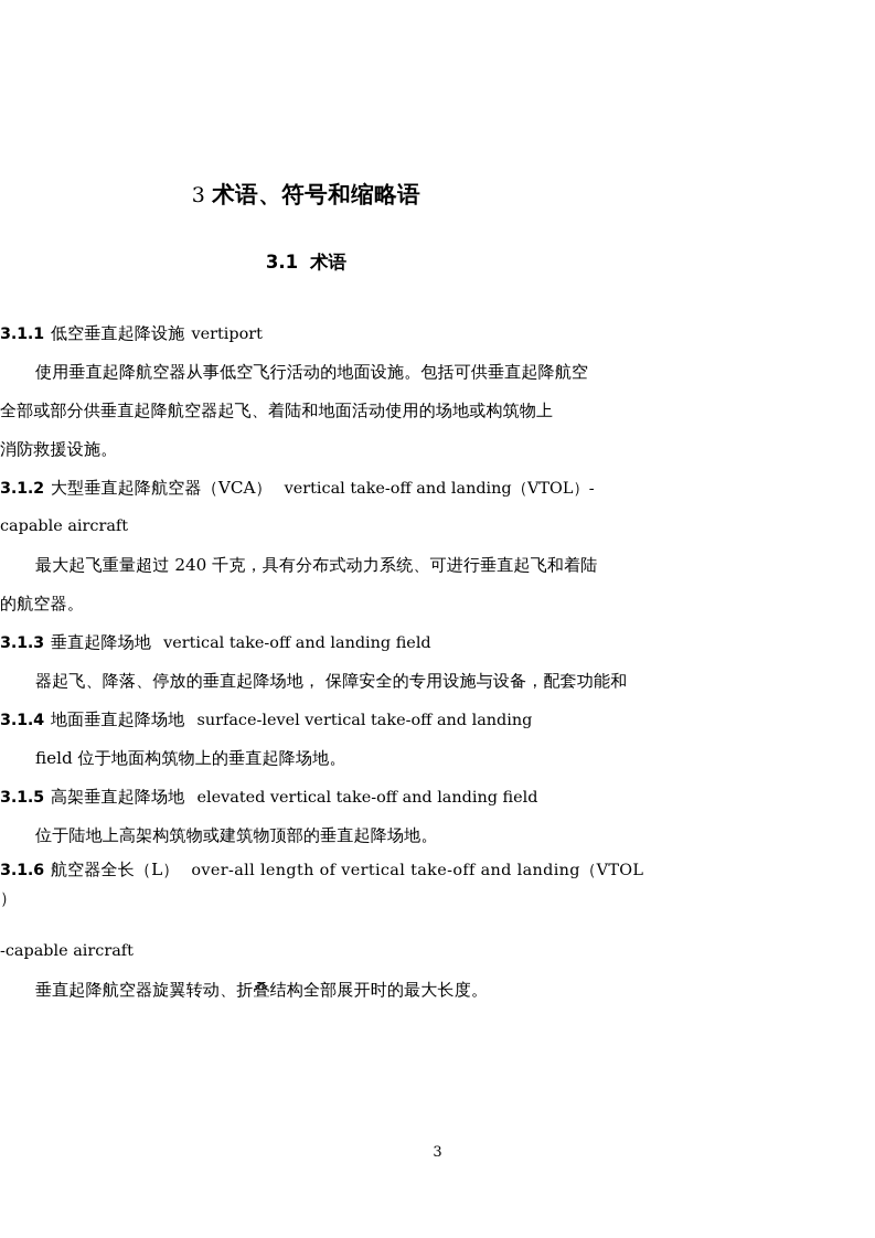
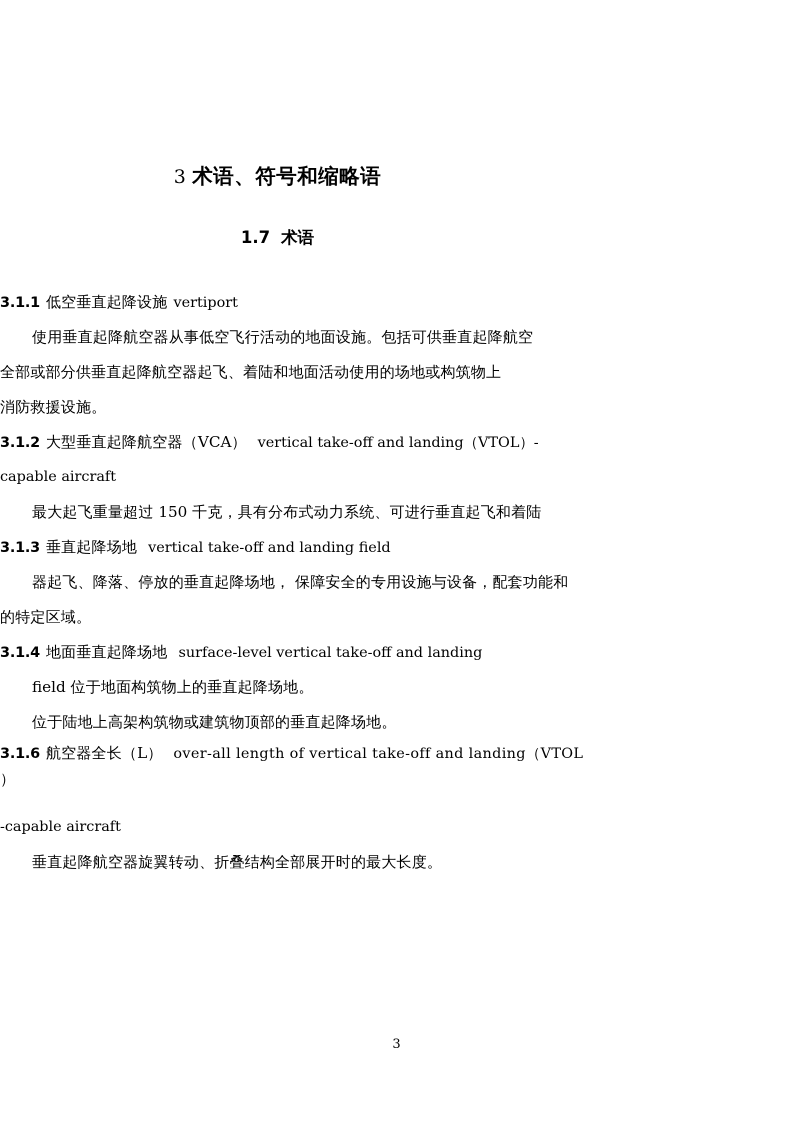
  3 术语、符号和缩略语
- 3.1 术语
+ 1.7 术语
  3.1.1 低空垂直起降设施 vertiport
  使用垂直起降航空器从事低空飞行活动的地面设施。包括可供垂直起降航空
  全部或部分供垂直起降航空器起飞、着陆和地面活动使用的场地或构筑物上
  消防救援设施。
  3.1.2 大型垂直起降航空器（VCA） vertical take-off and landing（VTOL）-
  capable aircraft
- 最大起飞重量超过 240 千克，具有分布式动力系统、可进行垂直起飞和着陆
+ 最大起飞重量超过 150 千克，具有分布式动力系统、可进行垂直起飞和着陆
- 的航空器。
  3.1.3 垂直起降场地 vertical take-off and landing field
  器起飞、降落、停放的垂直起降场地， 保障安全的专用设施与设备，配套功能和
+ 的特定区域。
  3.1.4 地面垂直起降场地 surface-level vertical take-off and landing
  field 位于地面构筑物上的垂直起降场地。
- 3.1.5 高架垂直起降场地 elevated vertical take-off and landing field
  位于陆地上高架构筑物或建筑物顶部的垂直起降场地。
  3.1.6 航空器全长（L） over-all length of vertical take-off and landing（VTOL
  ）
  -capable aircraft
  垂直起降航空器旋翼转动、折叠结构全部展开时的最大长度。
  3
